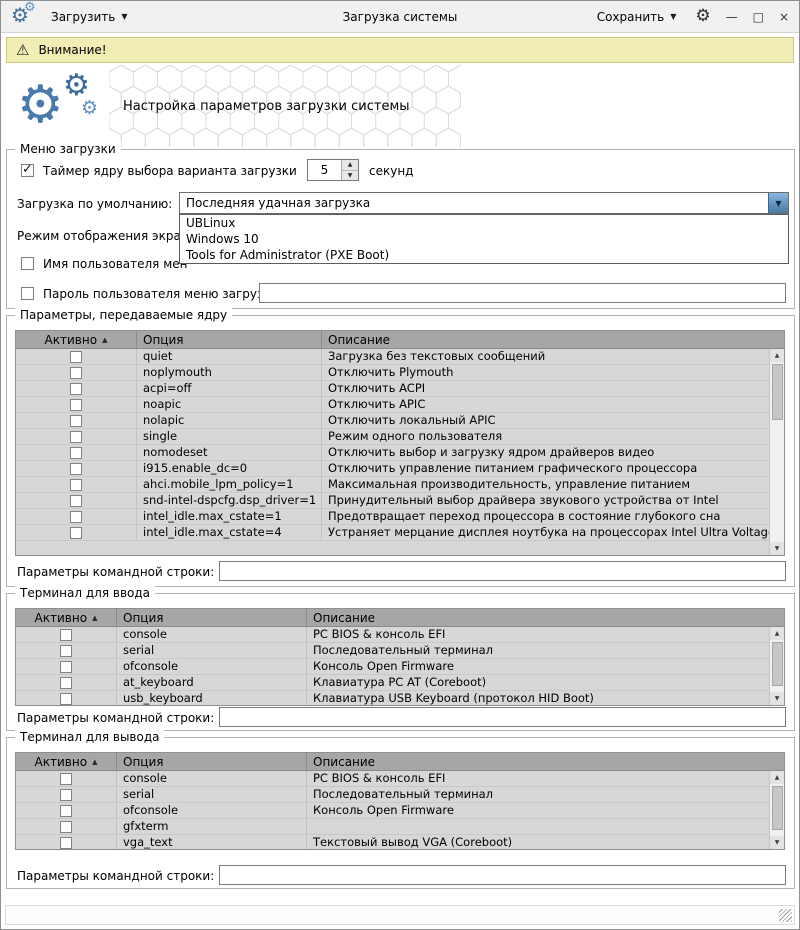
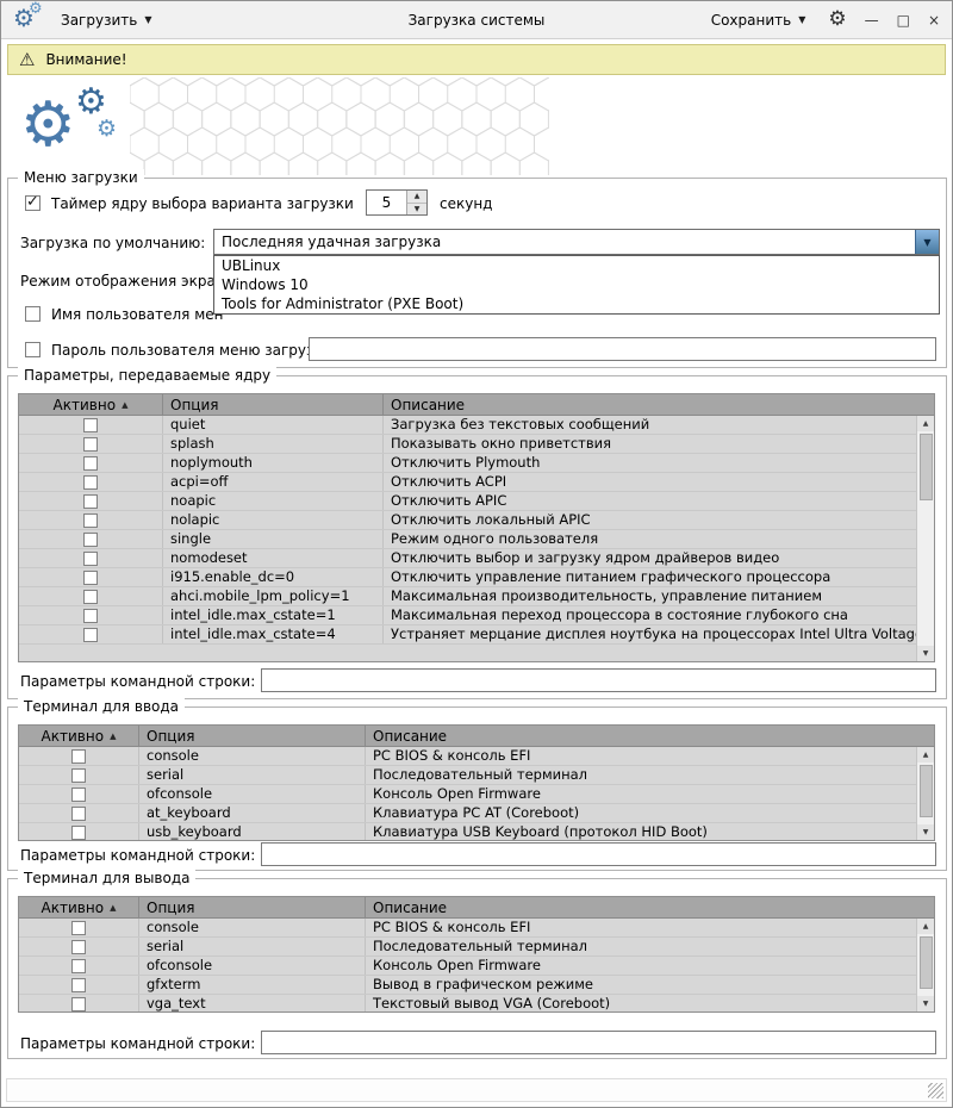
  ⚙
  ⚙
  Загрузить
  ▼
  Загрузка системы
  Сохранить
  ▼
  ⚙
  —
  □
  ×
  ⚠
  Внимание!
  ⚙
  ⚙
  ⚙
- Настройка параметров загрузки системы
  Меню загрузки
  ✓
  Таймер ядру выбора варианта загрузки
  5
  секунд
  Загрузка по умолчанию:
  Последняя удачная загрузка
  ▼
  Режим отображения экра
  Имя пользователя мен
  Пароль пользователя меню загру
  UBLinux
  Windows 10
  Tools for Administrator (PXE Boot)
  Параметры, передаваемые ядру
  Активно
  ▲
  Опция
  Описание
  quiet
  Загрузка без текстовых сообщений
+ splash
+ Показывать окно приветствия
  noplymouth
  Отключить Plymouth
  acpi=off
  Отключить ACPI
  noapic
  Отключить APIC
  nolapic
  Отключить локальный APIC
  single
  Режим одного пользователя
  nomodeset
  Отключить выбор и загрузку ядром драйверов видео
  i915.enable_dc=0
  Отключить управление питанием графического процессора
  ahci.mobile_lpm_policy=1
  Максимальная производительность, управление питанием
- snd-intel-dspcfg.dsp_driver=1
- Принудительный выбор драйвера звукового устройства от Intel
  intel_idle.max_cstate=1
- Предотвращает переход процессора в состояние глубокого сна
+ Максимальная переход процессора в состояние глубокого сна
  intel_idle.max_cstate=4
  Устраняет мерцание дисплея ноутбука на процессорах Intel Ultra Voltag
  Параметры командной строки:
  Терминал для ввода
  Активно
  ▲
  Опция
  Описание
  console
  PC BIOS & консоль EFI
  serial
  Последовательный терминал
  ofconsole
  Консоль Open Firmware
  at_keyboard
  Клавиатура PC AT (Coreboot)
  usb_keyboard
  Клавиатура USB Keyboard (протокол HID Boot)
  Параметры командной строки:
  Терминал для вывода
  Активно
  ▲
  Опция
  Описание
  console
  PC BIOS & консоль EFI
  serial
  Последовательный терминал
  ofconsole
  Консоль Open Firmware
  gfxterm
+ Вывод в графическом режиме
  vga_text
  Текстовый вывод VGA (Coreboot)
  Параметры командной строки:
